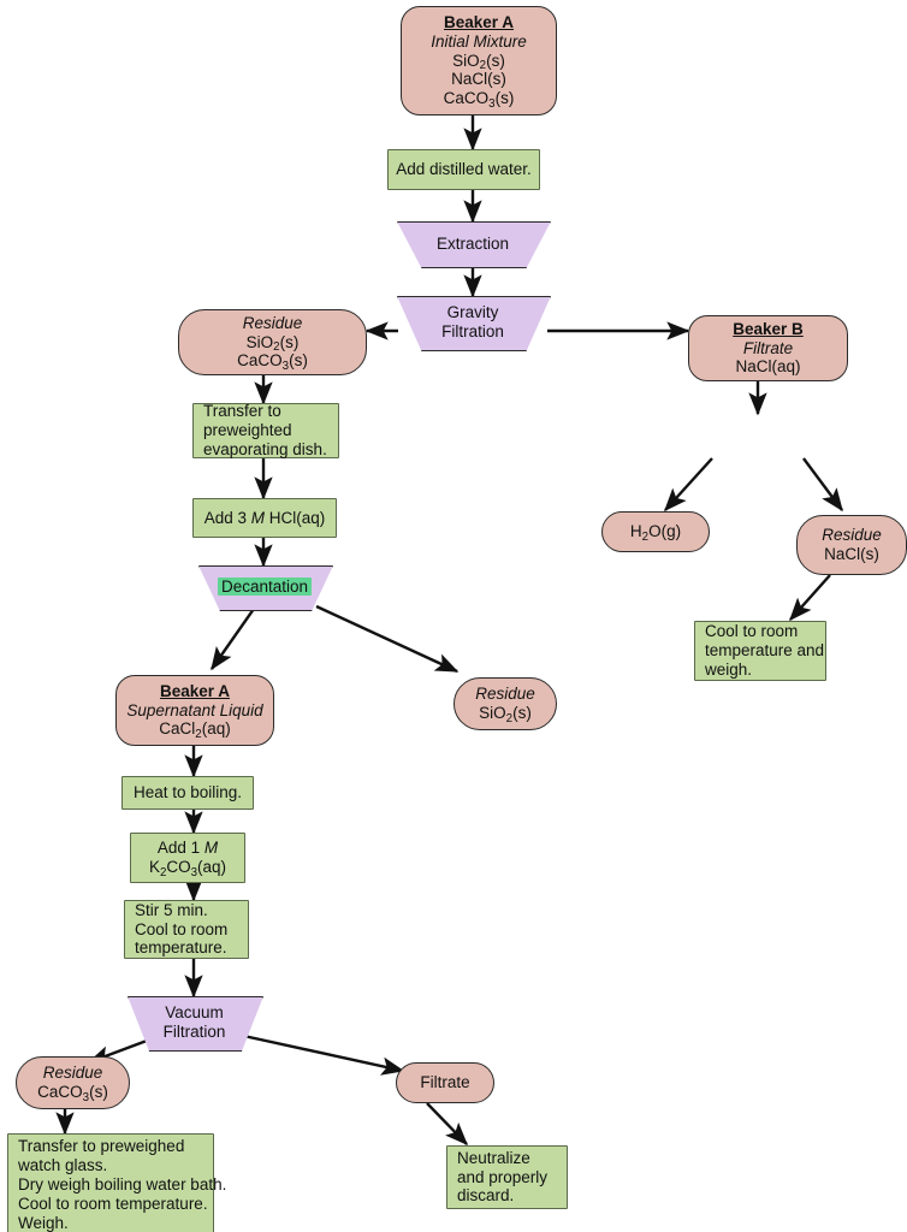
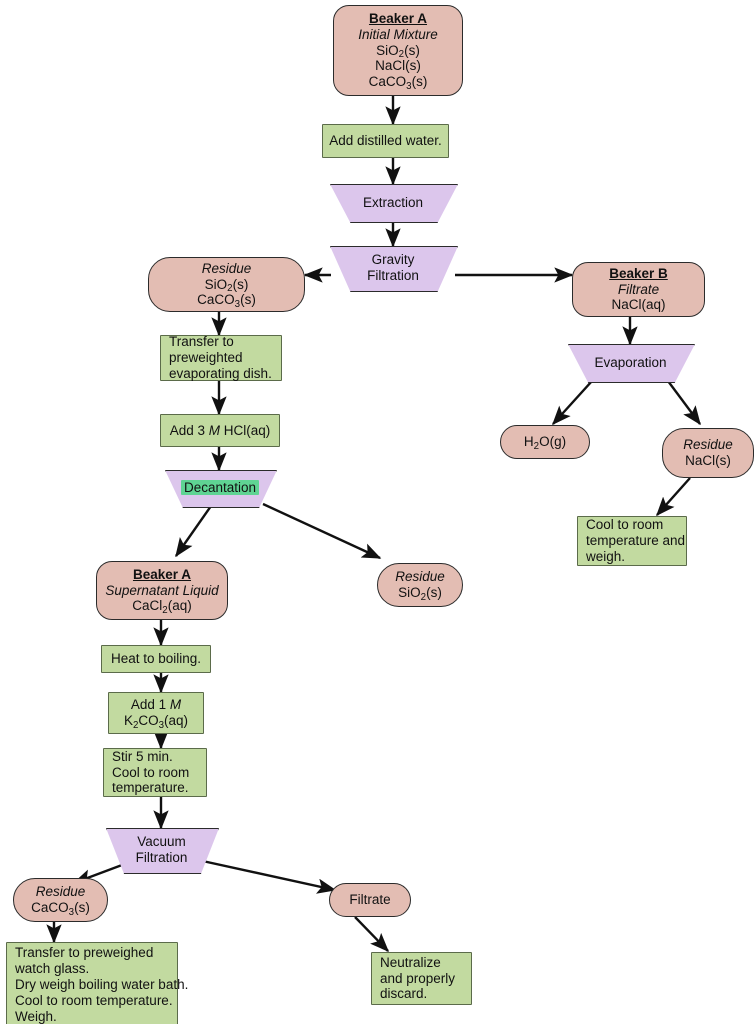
  Beaker A
  Initial Mixture
  SiO2(s)
  NaCl(s)
  CaCO3(s)
  Add distilled water.
  Extraction
  Gravity
  Filtration
  Residue
  SiO2(s)
  CaCO3(s)
  Beaker B
  Filtrate
  NaCl(aq)
  Transfer to
  preweighted
  evaporating dish.
  Add 3 M HCl(aq)
+ Evaporation
  H2O(g)
  Residue
  NaCl(s)
  Cool to room
  temperature and
  weigh.
  Decantation
  Beaker A
  Supernatant Liquid
  CaCl2(aq)
  Residue
  SiO2(s)
  Heat to boiling.
  Add 1 M
  K2CO3(aq)
  Stir 5 min.
  Cool to room
  temperature.
  Vacuum
  Filtration
  Residue
  CaCO3(s)
  Filtrate
  Transfer to preweighed
  watch glass.
  Dry weigh boiling water bath.
  Cool to room temperature.
  Weigh.
  Neutralize
  and properly
  discard.
